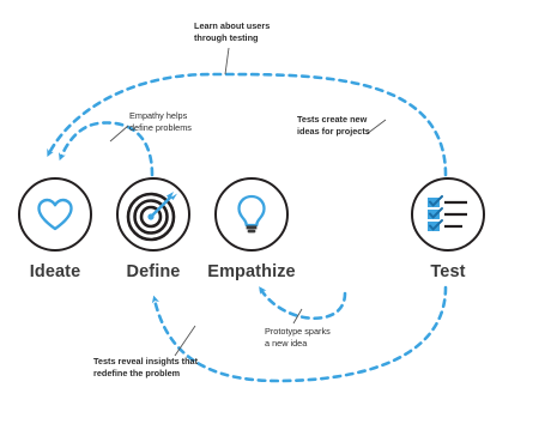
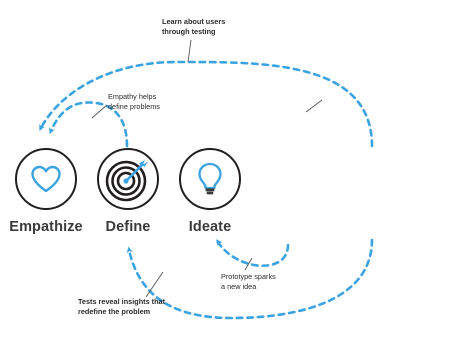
- Ideate
+ Empathize
  Define
- Empathize
+ Ideate
- Test
  Learn about users
  through testing
  Empathy helps
  define problems
- Tests create new
- ideas for projects
  Prototype sparks
  a new idea
  Tests reveal insights that
  redefine the problem
